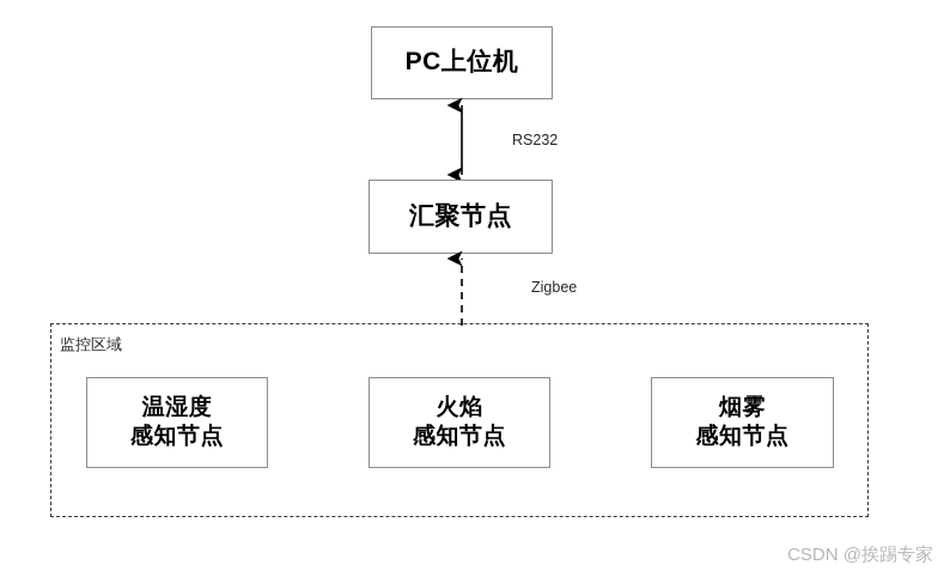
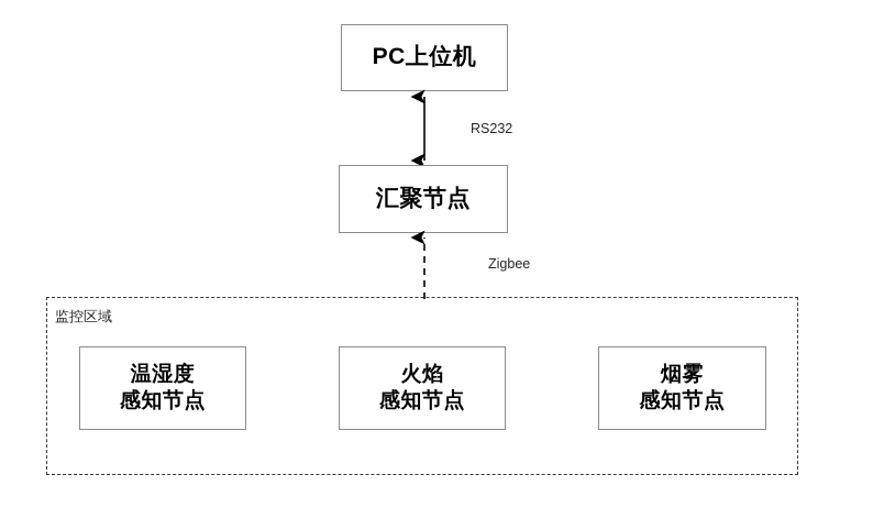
  PC上位机
  RS232
  汇聚节点
  Zigbee
  监控区域
  温湿度
  感知节点
  火焰
  感知节点
  烟雾
  感知节点
- CSDN @挨踢专家
